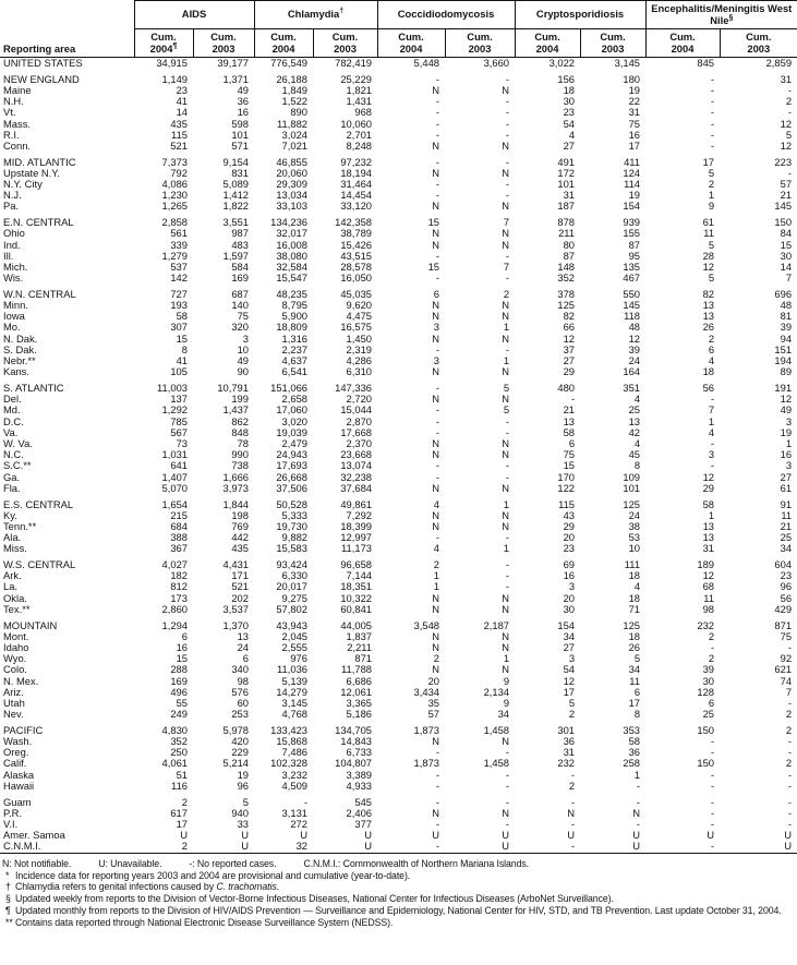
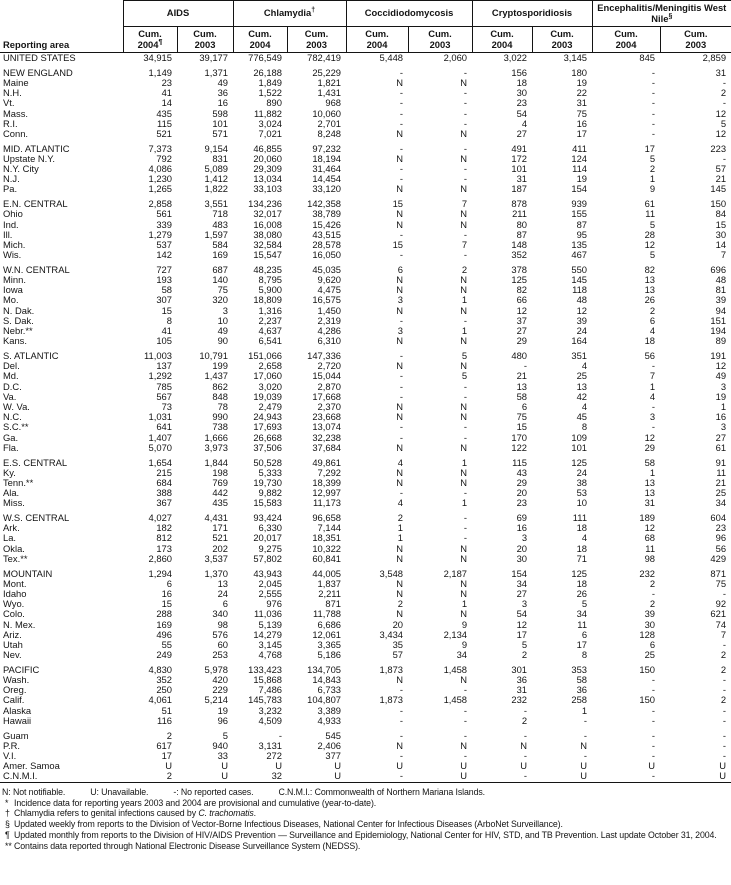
  Reporting area	AIDS	Chlamydia	Coccidiodomycosis	Cryptosporidiosis	Encephalitis/Meningitis West Nile
  Cum.2004	Cum.2003	Cum.2004	Cum.2003	Cum.2004	Cum.2003	Cum.2004	Cum.2003	Cum.2004	Cum.2003
- UNITED STATES	34,915	39,177	776,549	782,419	5,448	3,660	3,022	3,145	845	2,859
+ UNITED STATES	34,915	39,177	776,549	782,419	5,448	2,060	3,022	3,145	845	2,859
  NEW ENGLAND	1,149	1,371	26,188	25,229	-	-	156	180	-	31
  Maine	23	49	1,849	1,821	N	N	18	19	-	-
  N.H.	41	36	1,522	1,431	-	-	30	22	-	2
  Vt.	14	16	890	968	-	-	23	31	-	-
  Mass.	435	598	11,882	10,060	-	-	54	75	-	12
  R.I.	115	101	3,024	2,701	-	-	4	16	-	5
  Conn.	521	571	7,021	8,248	N	N	27	17	-	12
  MID. ATLANTIC	7,373	9,154	46,855	97,232	-	-	491	411	17	223
  Upstate N.Y.	792	831	20,060	18,194	N	N	172	124	5	-
  N.Y. City	4,086	5,089	29,309	31,464	-	-	101	114	2	57
  N.J.	1,230	1,412	13,034	14,454	-	-	31	19	1	21
  Pa.	1,265	1,822	33,103	33,120	N	N	187	154	9	145
  E.N. CENTRAL	2,858	3,551	134,236	142,358	15	7	878	939	61	150
- Ohio	561	987	32,017	38,789	N	N	211	155	11	84
+ Ohio	561	718	32,017	38,789	N	N	211	155	11	84
  Ind.	339	483	16,008	15,426	N	N	80	87	5	15
  Ill.	1,279	1,597	38,080	43,515	-	-	87	95	28	30
  Mich.	537	584	32,584	28,578	15	7	148	135	12	14
  Wis.	142	169	15,547	16,050	-	-	352	467	5	7
  W.N. CENTRAL	727	687	48,235	45,035	6	2	378	550	82	696
  Minn.	193	140	8,795	9,620	N	N	125	145	13	48
  Iowa	58	75	5,900	4,475	N	N	82	118	13	81
  Mo.	307	320	18,809	16,575	3	1	66	48	26	39
  N. Dak.	15	3	1,316	1,450	N	N	12	12	2	94
  S. Dak.	8	10	2,237	2,319	-	-	37	39	6	151
  Nebr.**	41	49	4,637	4,286	3	1	27	24	4	194
  Kans.	105	90	6,541	6,310	N	N	29	164	18	89
  S. ATLANTIC	11,003	10,791	151,066	147,336	-	5	480	351	56	191
  Del.	137	199	2,658	2,720	N	N	-	4	-	12
  Md.	1,292	1,437	17,060	15,044	-	5	21	25	7	49
  D.C.	785	862	3,020	2,870	-	-	13	13	1	3
  Va.	567	848	19,039	17,668	-	-	58	42	4	19
  W. Va.	73	78	2,479	2,370	N	N	6	4	-	1
  N.C.	1,031	990	24,943	23,668	N	N	75	45	3	16
  S.C.**	641	738	17,693	13,074	-	-	15	8	-	3
  Ga.	1,407	1,666	26,668	32,238	-	-	170	109	12	27
  Fla.	5,070	3,973	37,506	37,684	N	N	122	101	29	61
  E.S. CENTRAL	1,654	1,844	50,528	49,861	4	1	115	125	58	91
  Ky.	215	198	5,333	7,292	N	N	43	24	1	11
  Tenn.**	684	769	19,730	18,399	N	N	29	38	13	21
  Ala.	388	442	9,882	12,997	-	-	20	53	13	25
  Miss.	367	435	15,583	11,173	4	1	23	10	31	34
  W.S. CENTRAL	4,027	4,431	93,424	96,658	2	-	69	111	189	604
  Ark.	182	171	6,330	7,144	1	-	16	18	12	23
  La.	812	521	20,017	18,351	1	-	3	4	68	96
  Okla.	173	202	9,275	10,322	N	N	20	18	11	56
  Tex.**	2,860	3,537	57,802	60,841	N	N	30	71	98	429
  MOUNTAIN	1,294	1,370	43,943	44,005	3,548	2,187	154	125	232	871
  Mont.	6	13	2,045	1,837	N	N	34	18	2	75
  Idaho	16	24	2,555	2,211	N	N	27	26	-	-
  Wyo.	15	6	976	871	2	1	3	5	2	92
  Colo.	288	340	11,036	11,788	N	N	54	34	39	621
  N. Mex.	169	98	5,139	6,686	20	9	12	11	30	74
  Ariz.	496	576	14,279	12,061	3,434	2,134	17	6	128	7
  Utah	55	60	3,145	3,365	35	9	5	17	6	-
  Nev.	249	253	4,768	5,186	57	34	2	8	25	2
  PACIFIC	4,830	5,978	133,423	134,705	1,873	1,458	301	353	150	2
  Wash.	352	420	15,868	14,843	N	N	36	58	-	-
  Oreg.	250	229	7,486	6,733	-	-	31	36	-	-
- Calif.	4,061	5,214	102,328	104,807	1,873	1,458	232	258	150	2
+ Calif.	4,061	5,214	145,783	104,807	1,873	1,458	232	258	150	2
  Alaska	51	19	3,232	3,389	-	-	-	1	-	-
  Hawaii	116	96	4,509	4,933	-	-	2	-	-	-
  Guam	2	5	-	545	-	-	-	-	-	-
  P.R.	617	940	3,131	2,406	N	N	N	N	-	-
  V.I.	17	33	272	377	-	-	-	-	-	-
  Amer. Samoa	U	U	U	U	U	U	U	U	U	U
  C.N.M.I.	2	U	32	U	-	U	-	U	-	U
  N: Not notifiable. U: Unavailable. -: No reported cases. C.N.M.I.: Commonwealth of Northern Mariana Islands.
  *
  Incidence data for reporting years 2003 and 2004 are provisional and cumulative (year-to-date).
  †
  Chlamydia refers to genital infections caused by C. trachomatis.
  §
  Updated weekly from reports to the Division of Vector-Borne Infectious Diseases, National Center for Infectious Diseases (ArboNet Surveillance).
  ¶
  Updated monthly from reports to the Division of HIV/AIDS Prevention — Surveillance and Epidemiology, National Center for HIV, STD, and TB Prevention. Last update October 31, 2004.
  **
  Contains data reported through National Electronic Disease Surveillance System (NEDSS).
